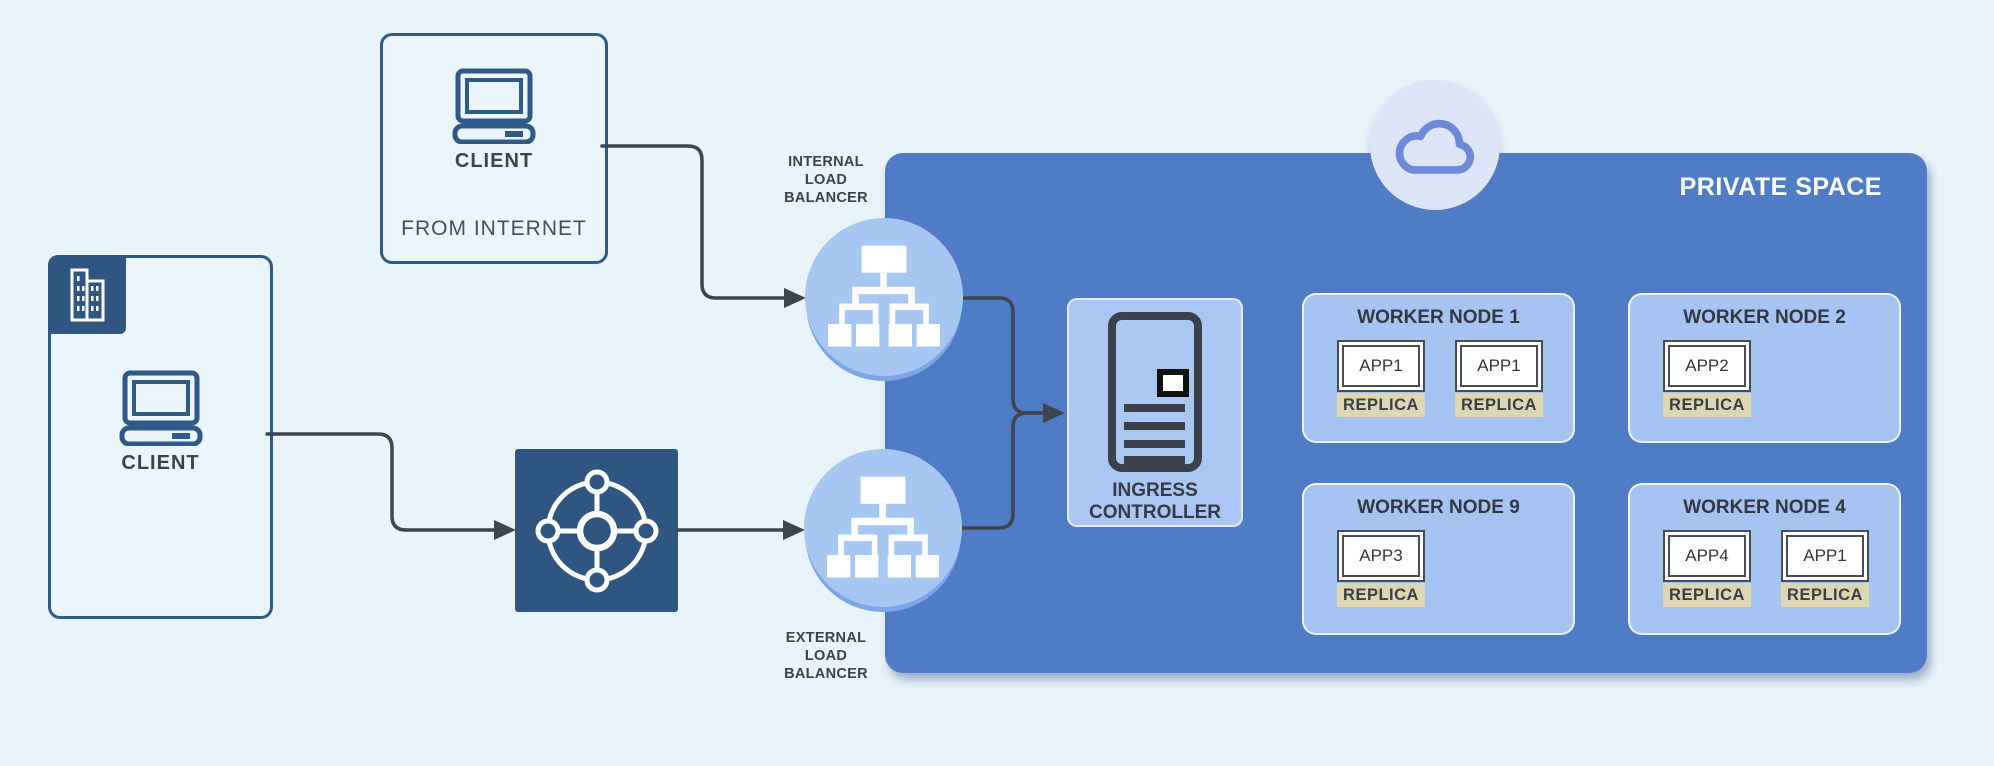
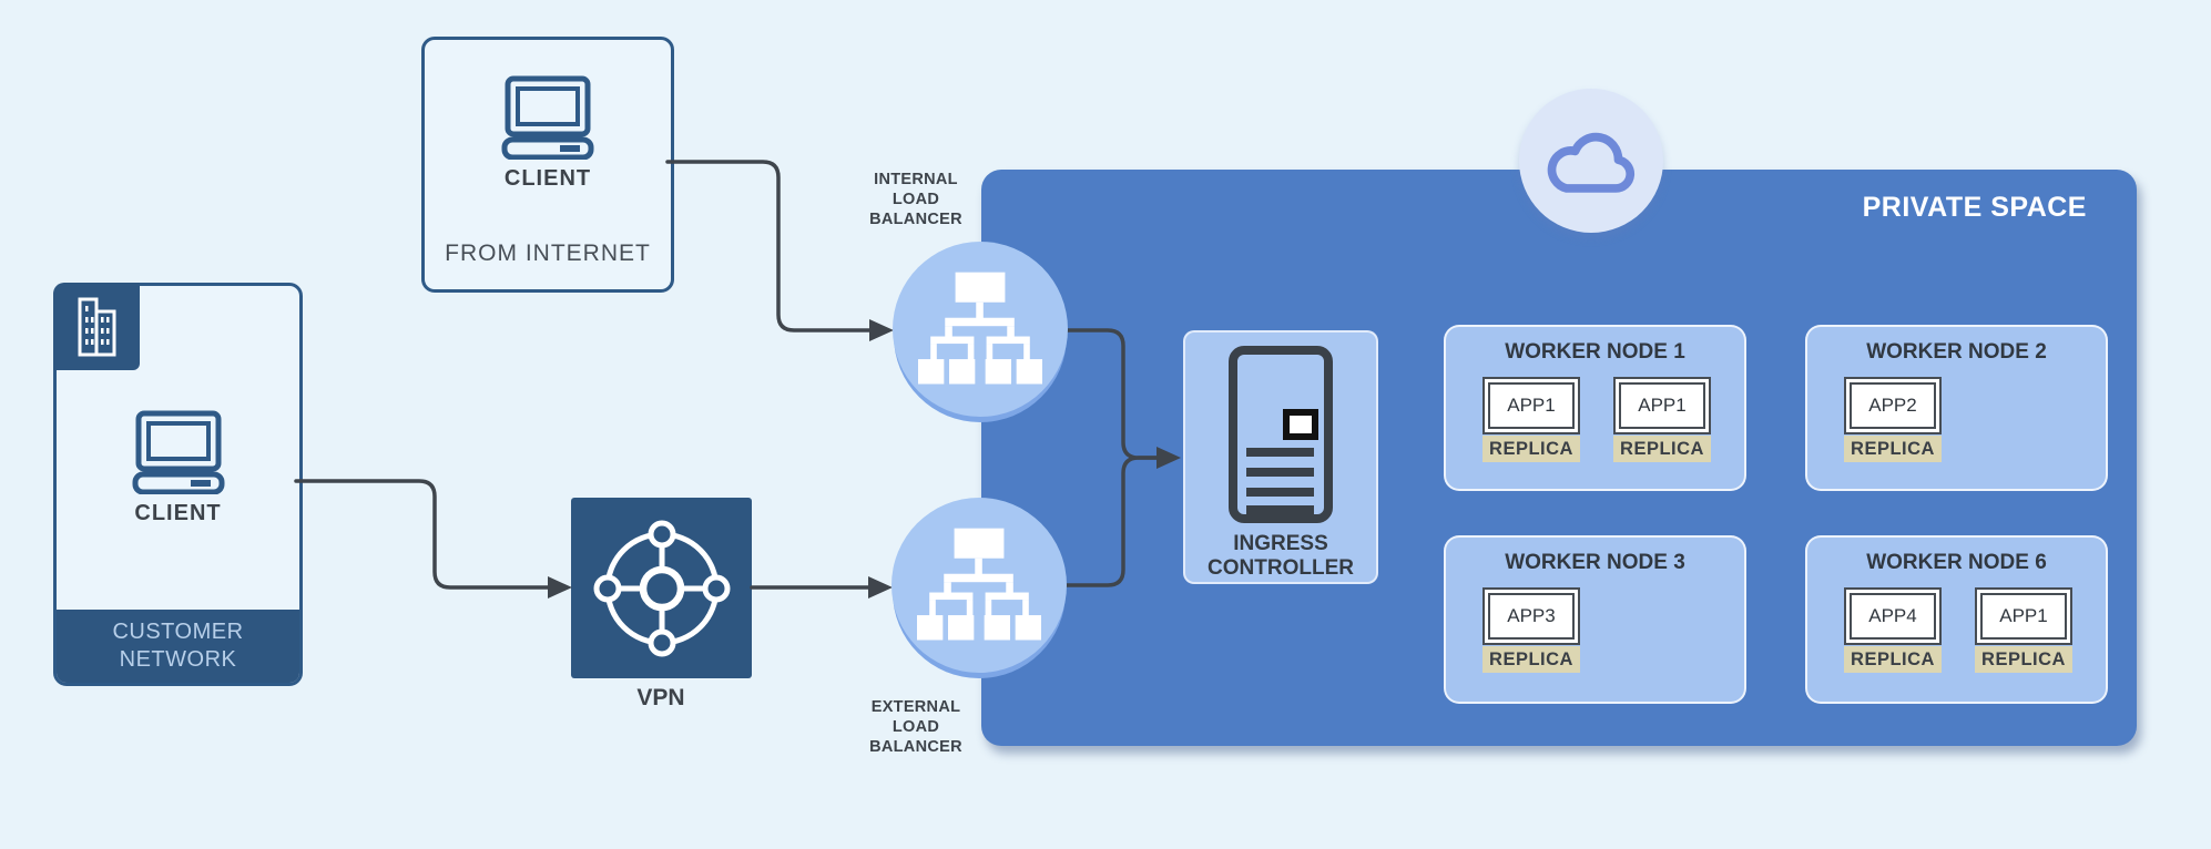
  CLIENT
  FROM INTERNET
  CLIENT
+ CUSTOMER
+ NETWORK
+ VPN
  INTERNAL
  LOAD
  BALANCER
  EXTERNAL
  LOAD
  BALANCER
  PRIVATE SPACE
  INGRESS
  CONTROLLER
  WORKER NODE 1
  APP1
  REPLICA
  APP1
  REPLICA
  WORKER NODE 2
  APP2
  REPLICA
- WORKER NODE 9
+ WORKER NODE 3
  APP3
  REPLICA
- WORKER NODE 4
+ WORKER NODE 6
  APP4
  REPLICA
  APP1
  REPLICA
